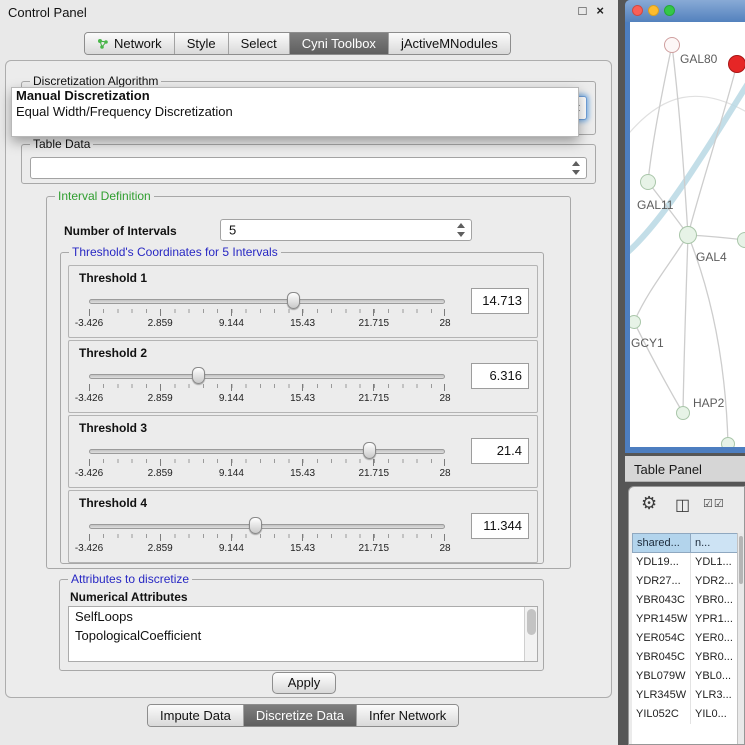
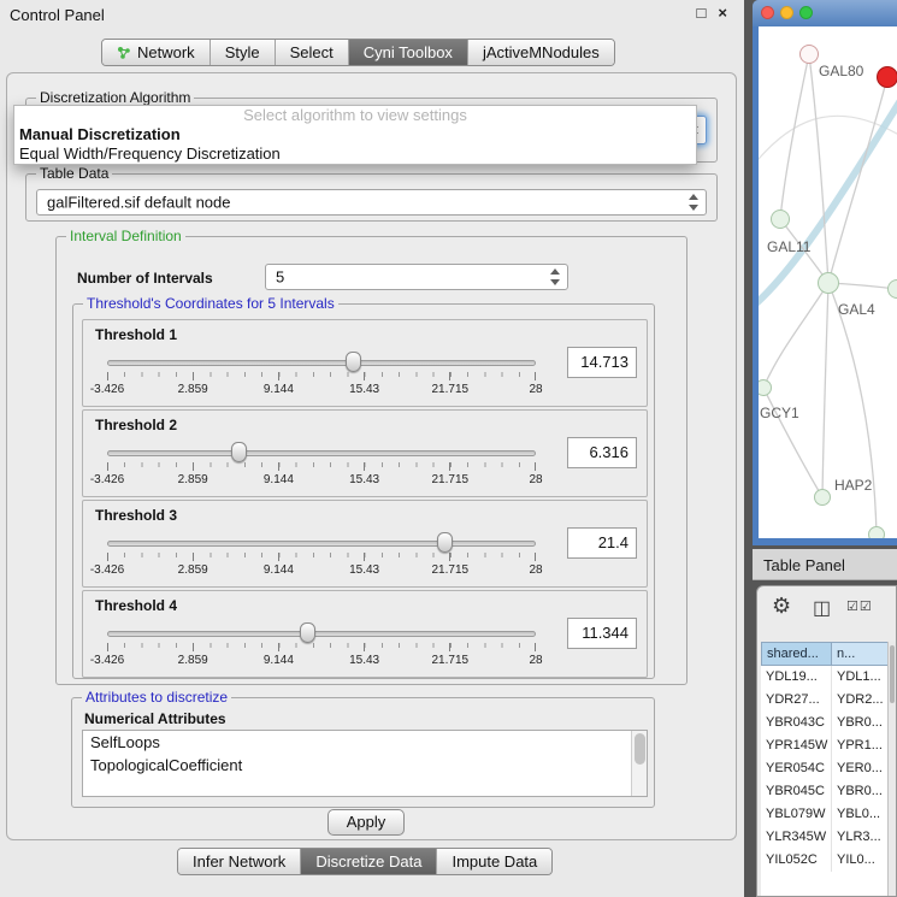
  Control Panel
  □
  ×
  Network
  Style
  Select
  Cyni Toolbox
  jActiveMNodules
  Discretization Algorithm
+ Select algorithm to view settings
  Manual Discretization
  Equal Width/Frequency Discretization
  Table Data
+ galFiltered.sif default node
  Interval Definition
  Number of Intervals
  5
  Threshold's Coordinates for 5 Intervals
  Threshold 1
  -3.426
  2.859
  9.144
  15.43
  21.715
  28
  14.713
  Threshold 2
  -3.426
  2.859
  9.144
  15.43
  21.715
  28
  6.316
  Threshold 3
  -3.426
  2.859
  9.144
  15.43
  21.715
  28
  21.4
  Threshold 4
  -3.426
  2.859
  9.144
  15.43
  21.715
  28
  11.344
  Attributes to discretize
  Numerical Attributes
  SelfLoops
  TopologicalCoefficient
  Apply
- Impute Data
+ Infer Network
  Discretize Data
- Infer Network
+ Impute Data
  GAL80
  GAL11
  GAL4
  GCY1
  HAP2
  Table Panel
  ⚙
  ◫
  ☑☑
  shared...
  n...
  YDL19...
  YDL1...
  YDR27...
  YDR2...
  YBR043C
  YBR0...
  YPR145W
  YPR1...
  YER054C
  YER0...
  YBR045C
  YBR0...
  YBL079W
  YBL0...
  YLR345W
  YLR3...
  YIL052C
  YIL0...
